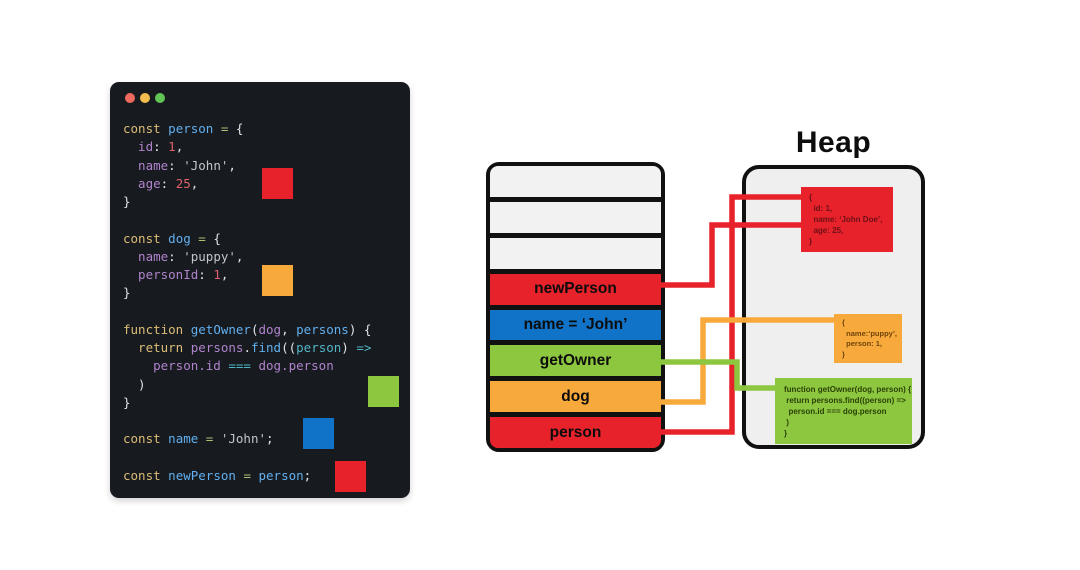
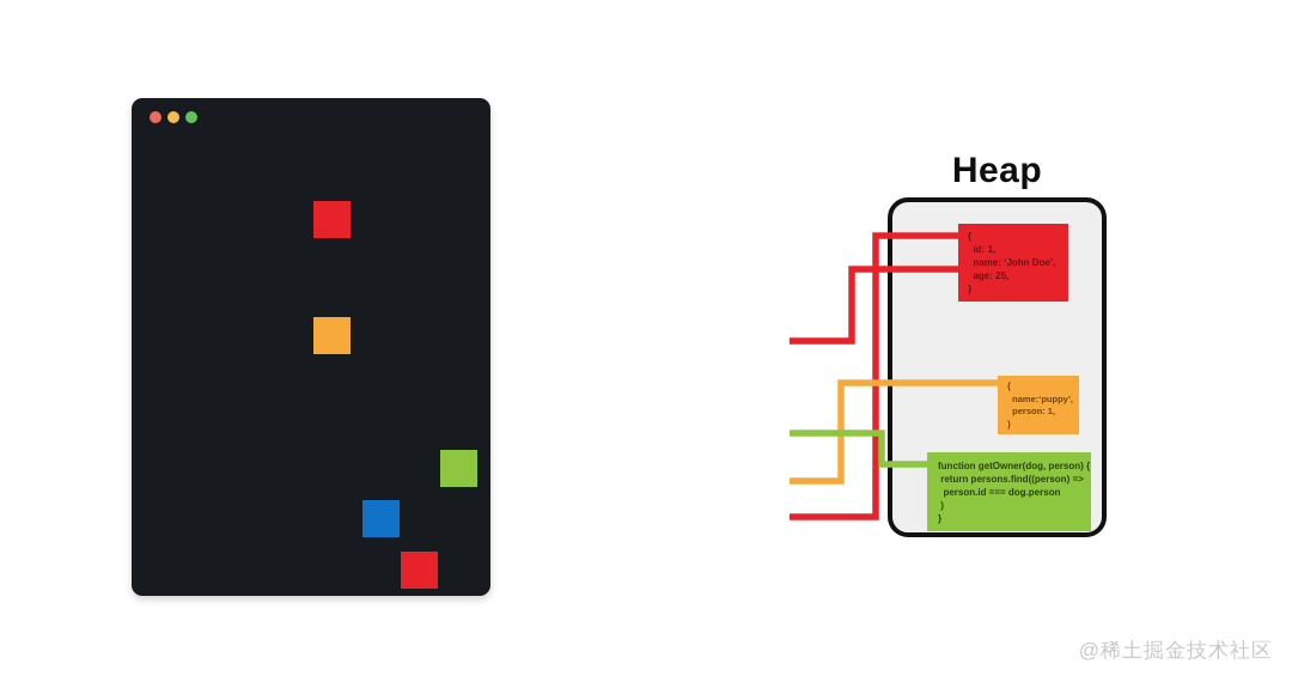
- const person = { id: 1, name: 'John', age: 25, } const dog = { name: 'puppy', personId: 1, } function getOwner(dog, persons) { return persons.find((person) => person.id === dog.person ) } const name = 'John'; const newPerson = person;
- newPerson
- name = ‘John’
- getOwner
- dog
- person
  Heap
  {
  id: 1,
  name: ‘John Doe’,
  age: 25,
  }
  {
  name:‘puppy’,
  person: 1,
  }
  function getOwner(dog, person) {
  return persons.find((person) =>
  person.id === dog.person
  )
  }
+ @稀土掘金技术社区
